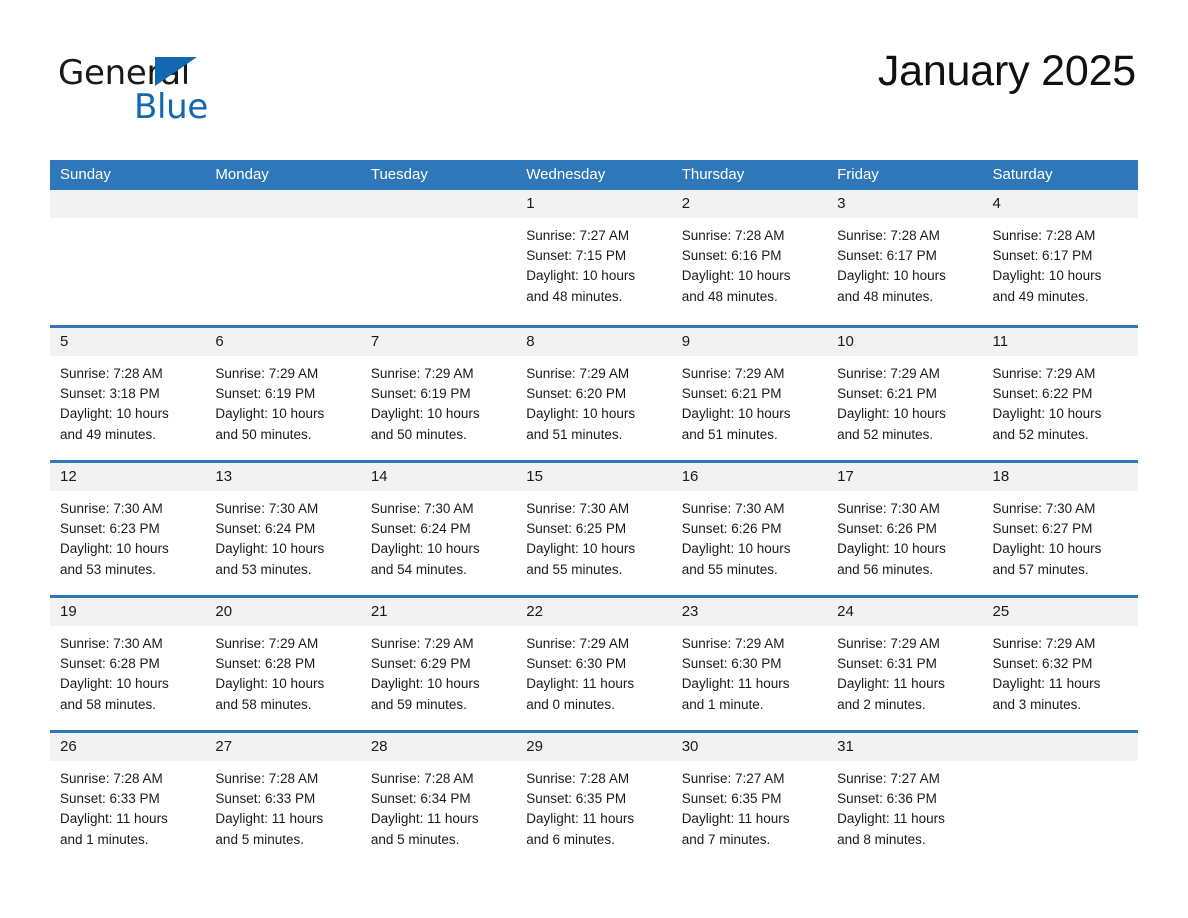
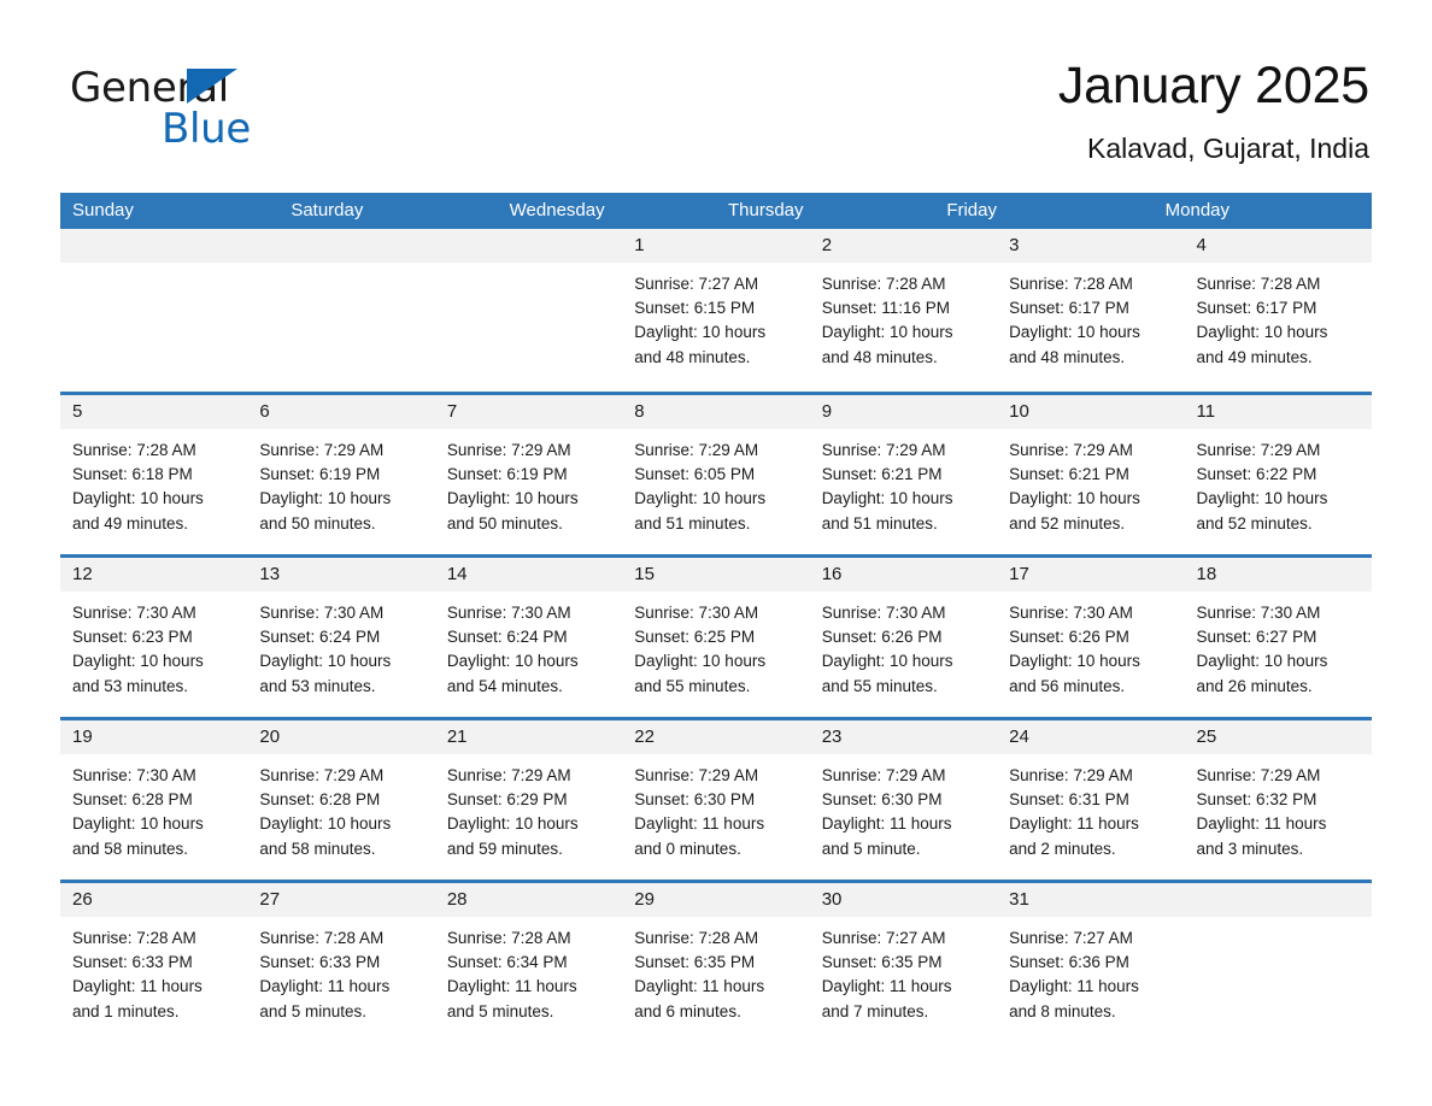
  General
  Blue
  January 2025
+ Kalavad, Gujarat, India
  Sunday
- Monday
+ Saturday
- Tuesday
  Wednesday
  Thursday
  Friday
- Saturday
+ Monday
  1
  Sunrise: 7:27 AM
- Sunset: 7:15 PM
+ Sunset: 6:15 PM
  Daylight: 10 hours
  and 48 minutes.
  2
  Sunrise: 7:28 AM
- Sunset: 6:16 PM
+ Sunset: 11:16 PM
  Daylight: 10 hours
  and 48 minutes.
  3
  Sunrise: 7:28 AM
  Sunset: 6:17 PM
  Daylight: 10 hours
  and 48 minutes.
  4
  Sunrise: 7:28 AM
  Sunset: 6:17 PM
  Daylight: 10 hours
  and 49 minutes.
  5
  Sunrise: 7:28 AM
- Sunset: 3:18 PM
+ Sunset: 6:18 PM
  Daylight: 10 hours
  and 49 minutes.
  6
  Sunrise: 7:29 AM
  Sunset: 6:19 PM
  Daylight: 10 hours
  and 50 minutes.
  7
  Sunrise: 7:29 AM
  Sunset: 6:19 PM
  Daylight: 10 hours
  and 50 minutes.
  8
  Sunrise: 7:29 AM
- Sunset: 6:20 PM
+ Sunset: 6:05 PM
  Daylight: 10 hours
  and 51 minutes.
  9
  Sunrise: 7:29 AM
  Sunset: 6:21 PM
  Daylight: 10 hours
  and 51 minutes.
  10
  Sunrise: 7:29 AM
  Sunset: 6:21 PM
  Daylight: 10 hours
  and 52 minutes.
  11
  Sunrise: 7:29 AM
  Sunset: 6:22 PM
  Daylight: 10 hours
  and 52 minutes.
  12
  Sunrise: 7:30 AM
  Sunset: 6:23 PM
  Daylight: 10 hours
  and 53 minutes.
  13
  Sunrise: 7:30 AM
  Sunset: 6:24 PM
  Daylight: 10 hours
  and 53 minutes.
  14
  Sunrise: 7:30 AM
  Sunset: 6:24 PM
  Daylight: 10 hours
  and 54 minutes.
  15
  Sunrise: 7:30 AM
  Sunset: 6:25 PM
  Daylight: 10 hours
  and 55 minutes.
  16
  Sunrise: 7:30 AM
  Sunset: 6:26 PM
  Daylight: 10 hours
  and 55 minutes.
  17
  Sunrise: 7:30 AM
  Sunset: 6:26 PM
  Daylight: 10 hours
  and 56 minutes.
  18
  Sunrise: 7:30 AM
  Sunset: 6:27 PM
  Daylight: 10 hours
- and 57 minutes.
+ and 26 minutes.
  19
  Sunrise: 7:30 AM
  Sunset: 6:28 PM
  Daylight: 10 hours
  and 58 minutes.
  20
  Sunrise: 7:29 AM
  Sunset: 6:28 PM
  Daylight: 10 hours
  and 58 minutes.
  21
  Sunrise: 7:29 AM
  Sunset: 6:29 PM
  Daylight: 10 hours
  and 59 minutes.
  22
  Sunrise: 7:29 AM
  Sunset: 6:30 PM
  Daylight: 11 hours
  and 0 minutes.
  23
  Sunrise: 7:29 AM
  Sunset: 6:30 PM
  Daylight: 11 hours
- and 1 minute.
+ and 5 minute.
  24
  Sunrise: 7:29 AM
  Sunset: 6:31 PM
  Daylight: 11 hours
  and 2 minutes.
  25
  Sunrise: 7:29 AM
  Sunset: 6:32 PM
  Daylight: 11 hours
  and 3 minutes.
  26
  Sunrise: 7:28 AM
  Sunset: 6:33 PM
  Daylight: 11 hours
  and 1 minutes.
  27
  Sunrise: 7:28 AM
  Sunset: 6:33 PM
  Daylight: 11 hours
  and 5 minutes.
  28
  Sunrise: 7:28 AM
  Sunset: 6:34 PM
  Daylight: 11 hours
  and 5 minutes.
  29
  Sunrise: 7:28 AM
  Sunset: 6:35 PM
  Daylight: 11 hours
  and 6 minutes.
  30
  Sunrise: 7:27 AM
  Sunset: 6:35 PM
  Daylight: 11 hours
  and 7 minutes.
  31
  Sunrise: 7:27 AM
  Sunset: 6:36 PM
  Daylight: 11 hours
  and 8 minutes.
